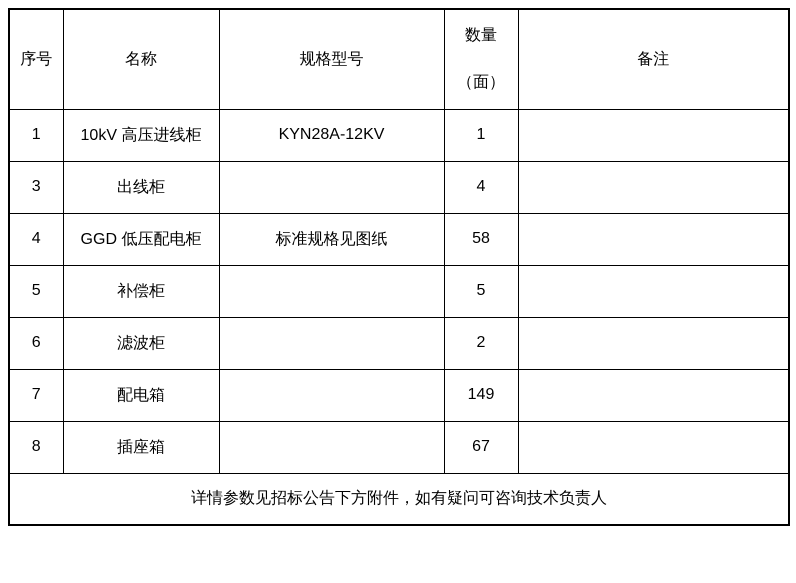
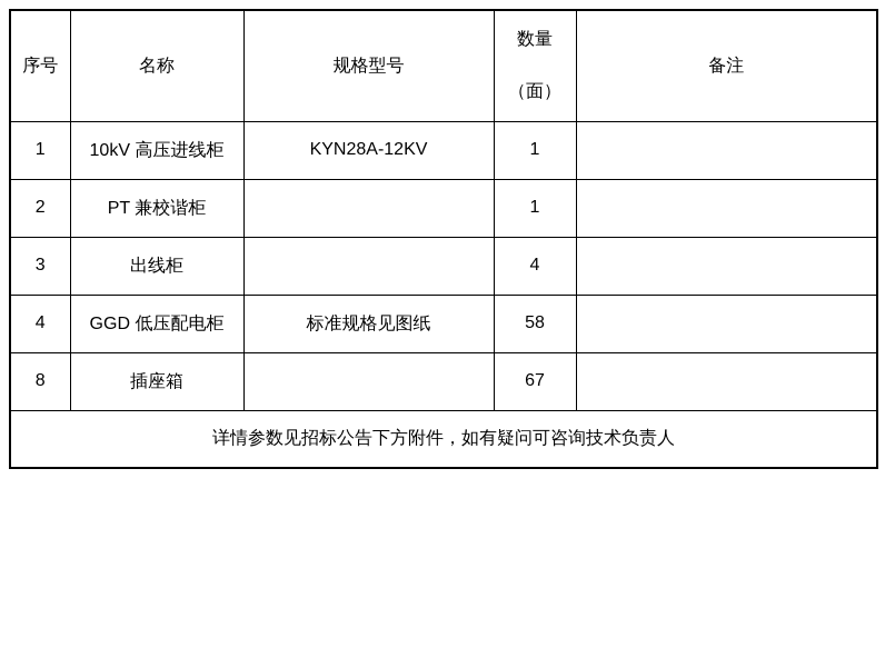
  序号	名称	规格型号	数量 （面）	备注
  1	10kV 高压进线柜	KYN28A-12KV	1
+ 2	PT 兼校谐柜		1
  3	出线柜		4
  4	GGD 低压配电柜	标准规格见图纸	58
- 5	补偿柜		5
- 6	滤波柜		2
- 7	配电箱		149
  8	插座箱		67
  详情参数见招标公告下方附件，如有疑问可咨询技术负责人
